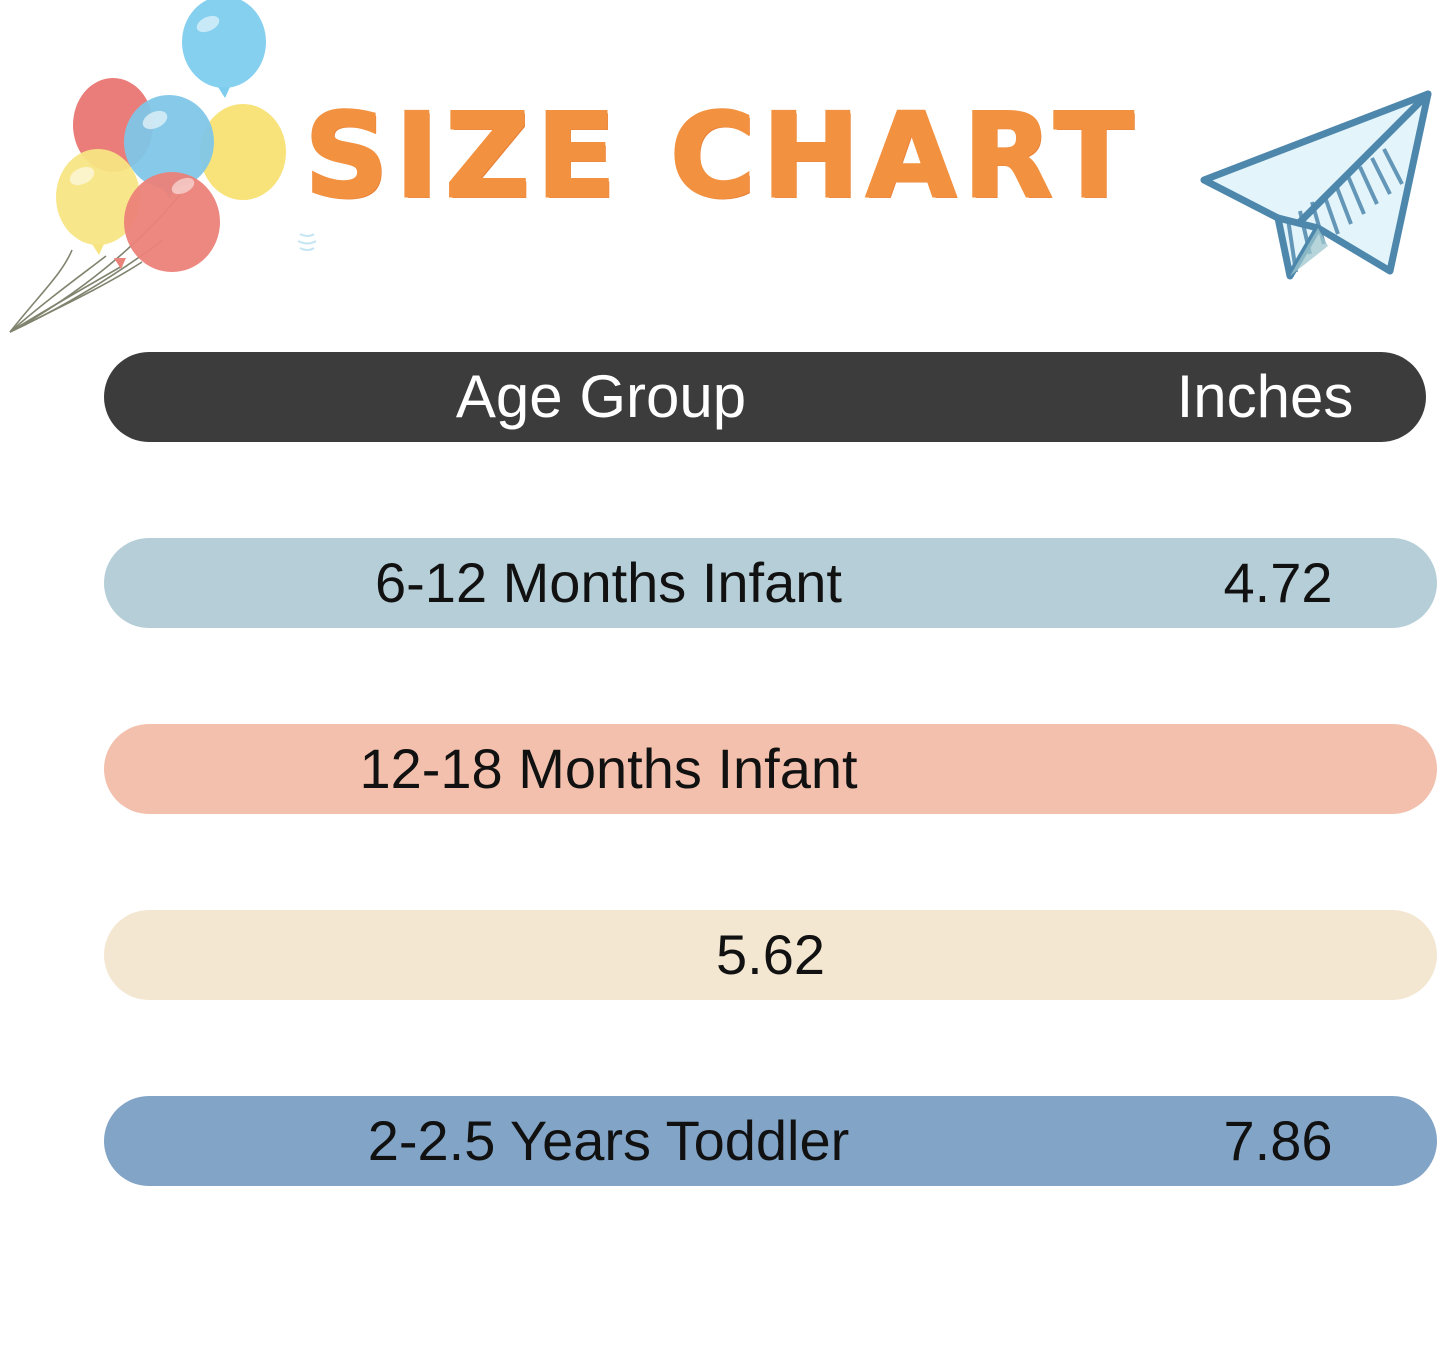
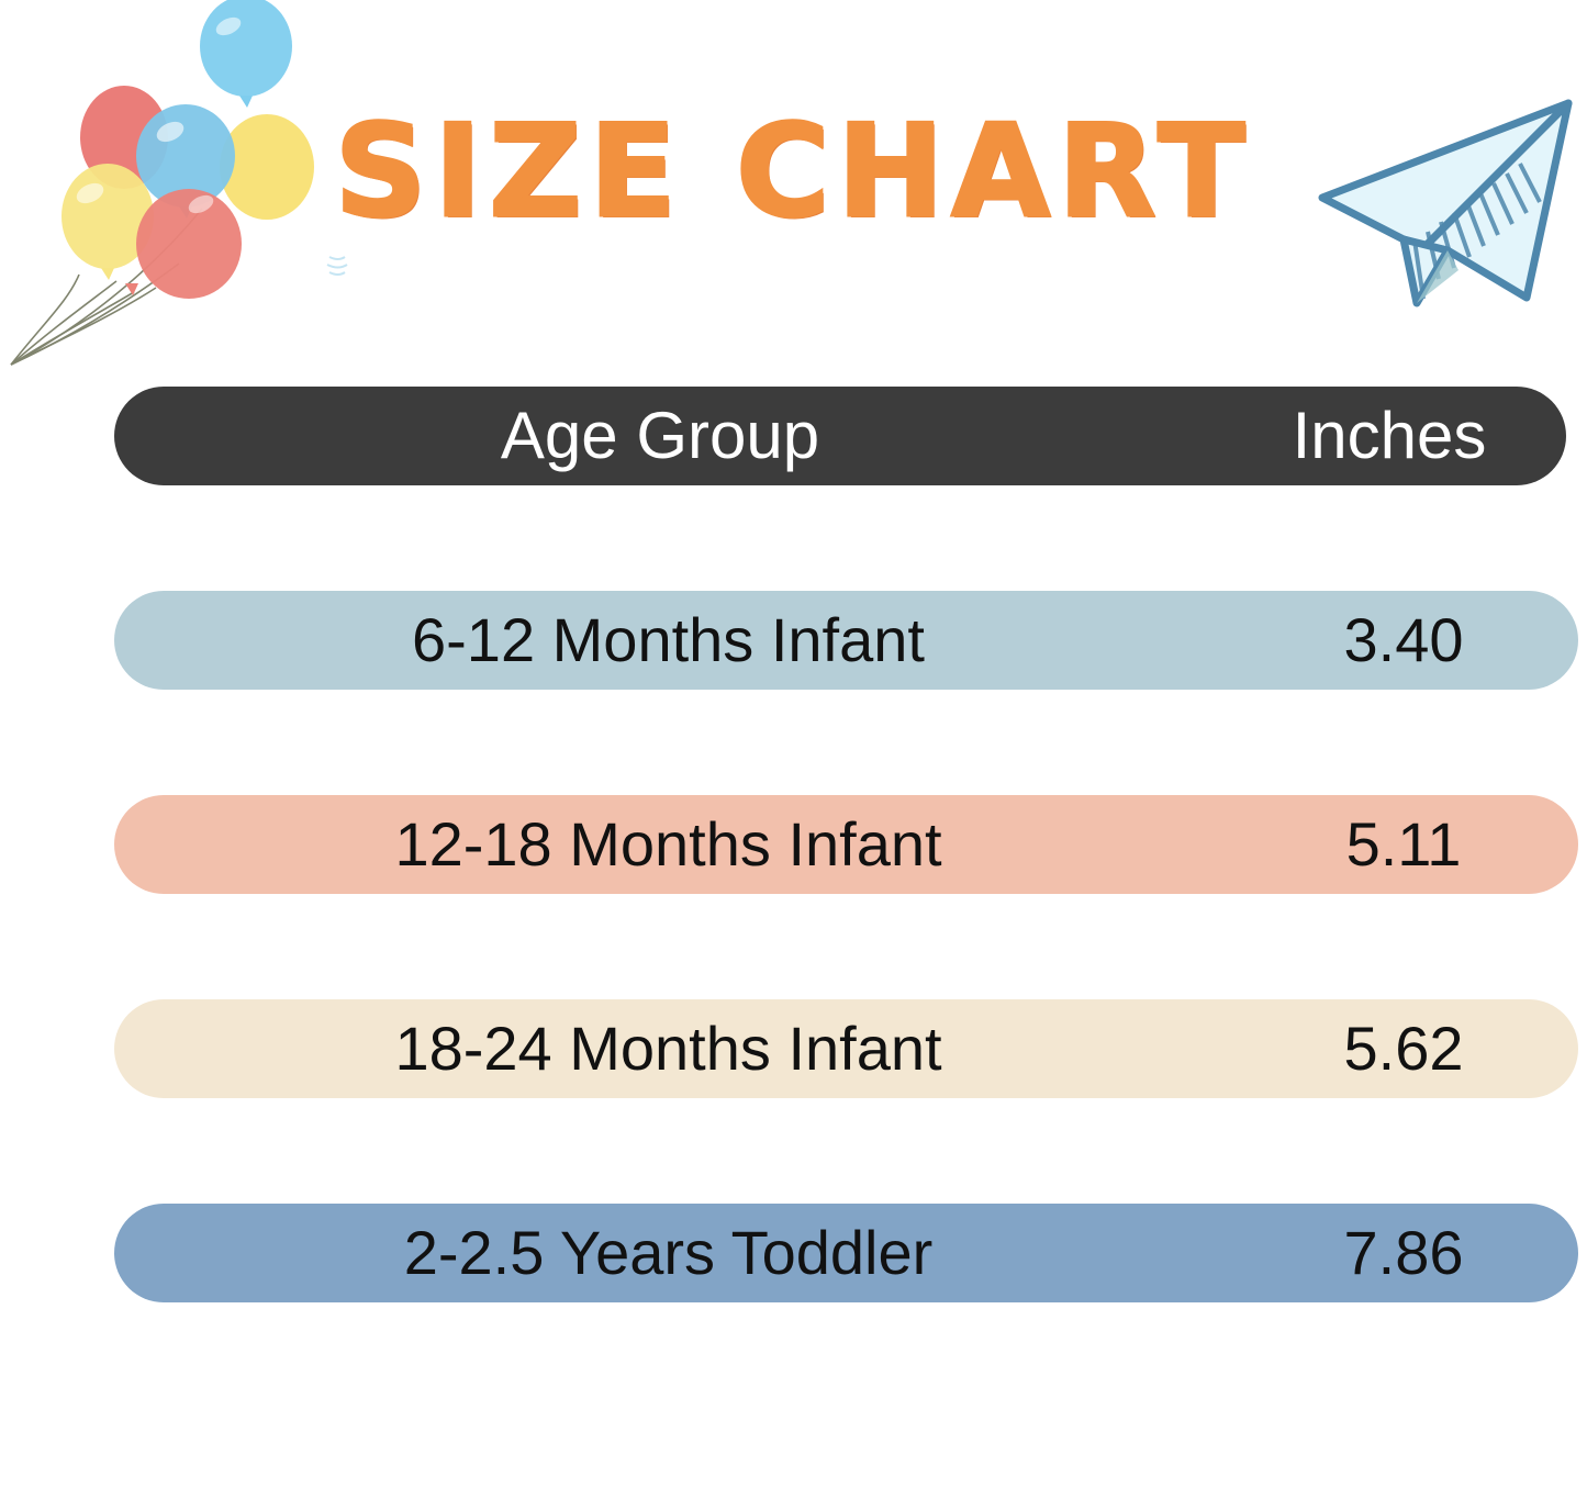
  SIZE CHART
  Age Group
  Inches
  6-12 Months Infant
- 4.72
+ 3.40
  12-18 Months Infant
+ 5.11
+ 18-24 Months Infant
  5.62
  2-2.5 Years Toddler
  7.86
